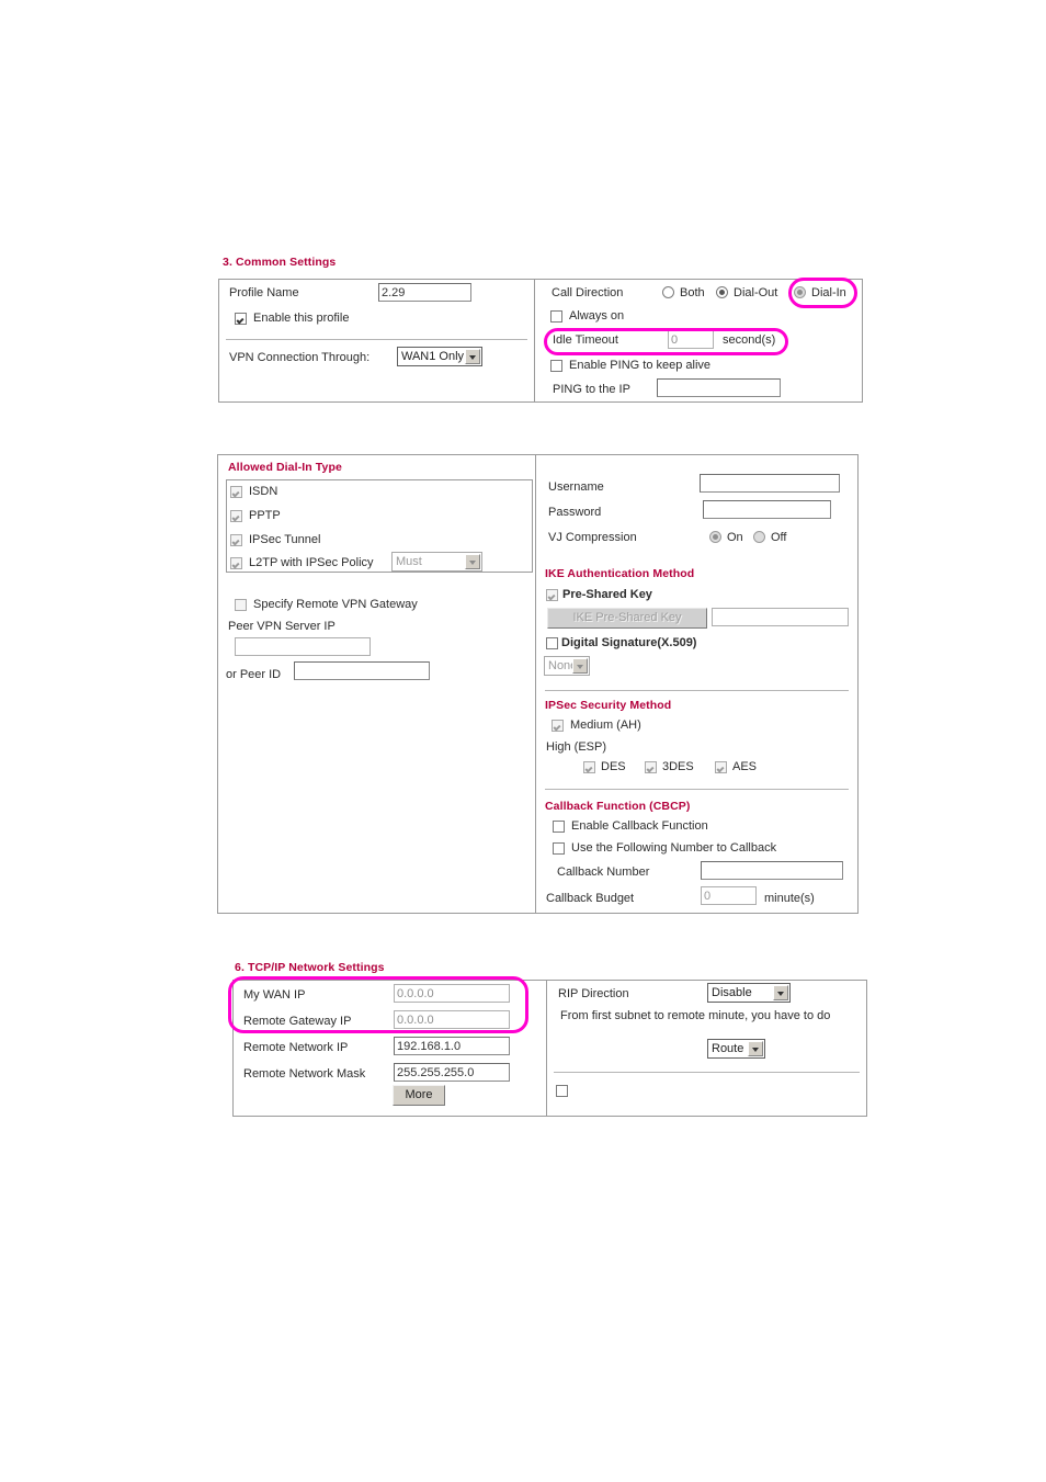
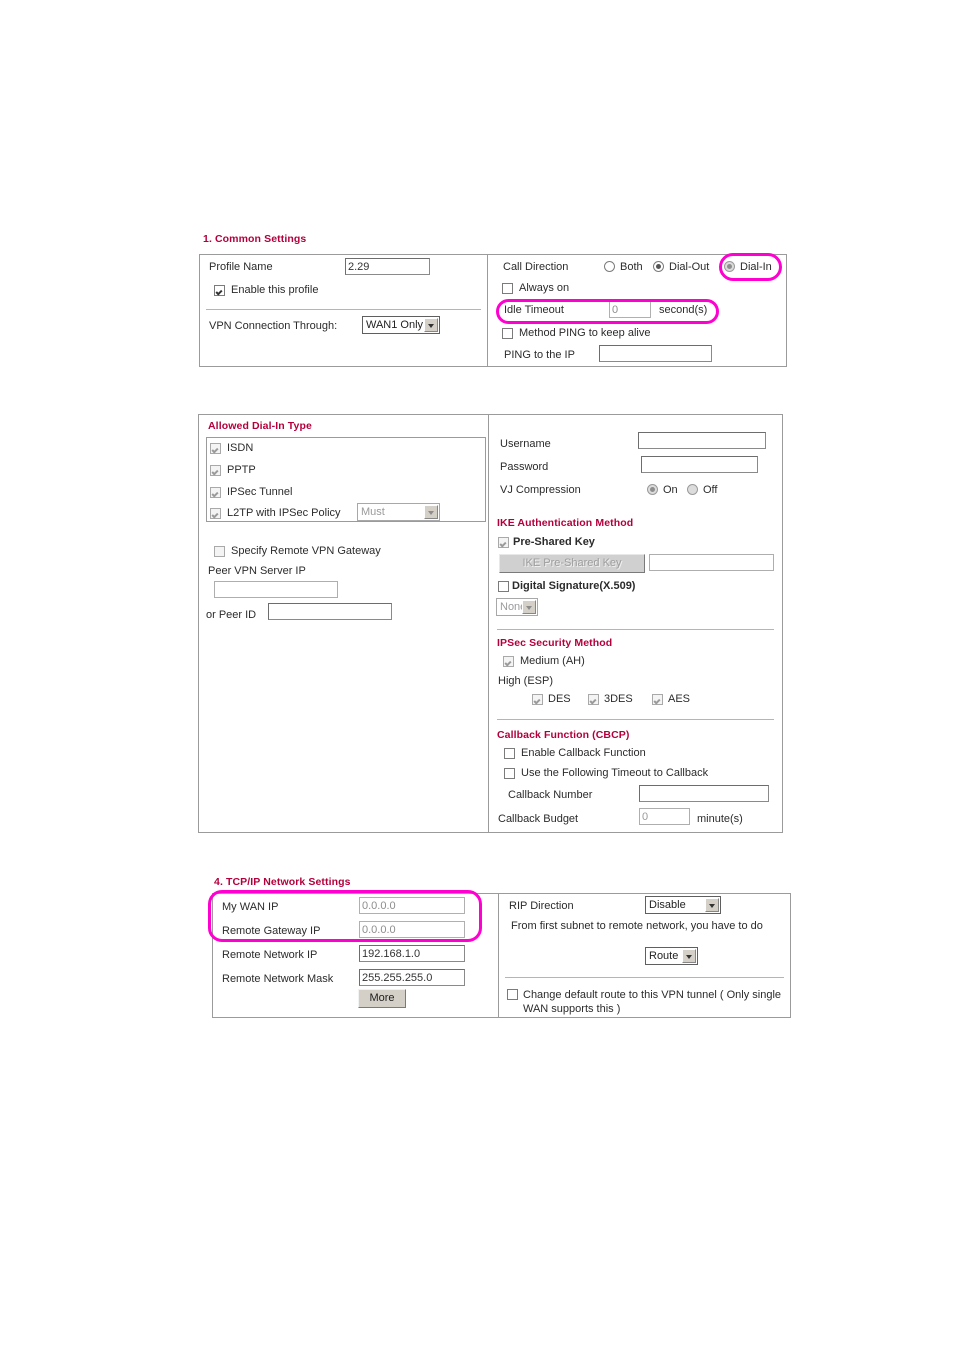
- 3. Common Settings
+ 1. Common Settings
  Profile Name
  2.29
  Enable this profile
  VPN Connection Through:
  WAN1 Only
  Call Direction
  Both
  Dial-Out
  Dial-In
  Always on
  Idle Timeout
  0
  second(s)
- Enable PING to keep alive
+ Method PING to keep alive
  PING to the IP
  Allowed Dial-In Type
  ISDN
  PPTP
  IPSec Tunnel
  L2TP with IPSec Policy
  Must
  Specify Remote VPN Gateway
  Peer VPN Server IP
  or Peer ID
  Username
  Password
  VJ Compression
  On
  Off
  IKE Authentication Method
  Pre-Shared Key
  IKE Pre-Shared Key
  Digital Signature(X.509)
  Non
  IPSec Security Method
  Medium (AH)
  High (ESP)
  DES
  3DES
  AES
  Callback Function (CBCP)
  Enable Callback Function
- Use the Following Number to Callback
+ Use the Following Timeout to Callback
  Callback Number
  Callback Budget
  0
  minute(s)
- 6. TCP/IP Network Settings
+ 4. TCP/IP Network Settings
  My WAN IP
  0.0.0.0
  Remote Gateway IP
  0.0.0.0
  Remote Network IP
  192.168.1.0
  Remote Network Mask
  255.255.255.0
  More
  RIP Direction
  Disable
- From first subnet to remote minute, you have to do
+ From first subnet to remote network, you have to do
  Route
+ Change default route to this VPN tunnel ( Only single WAN supports this )
